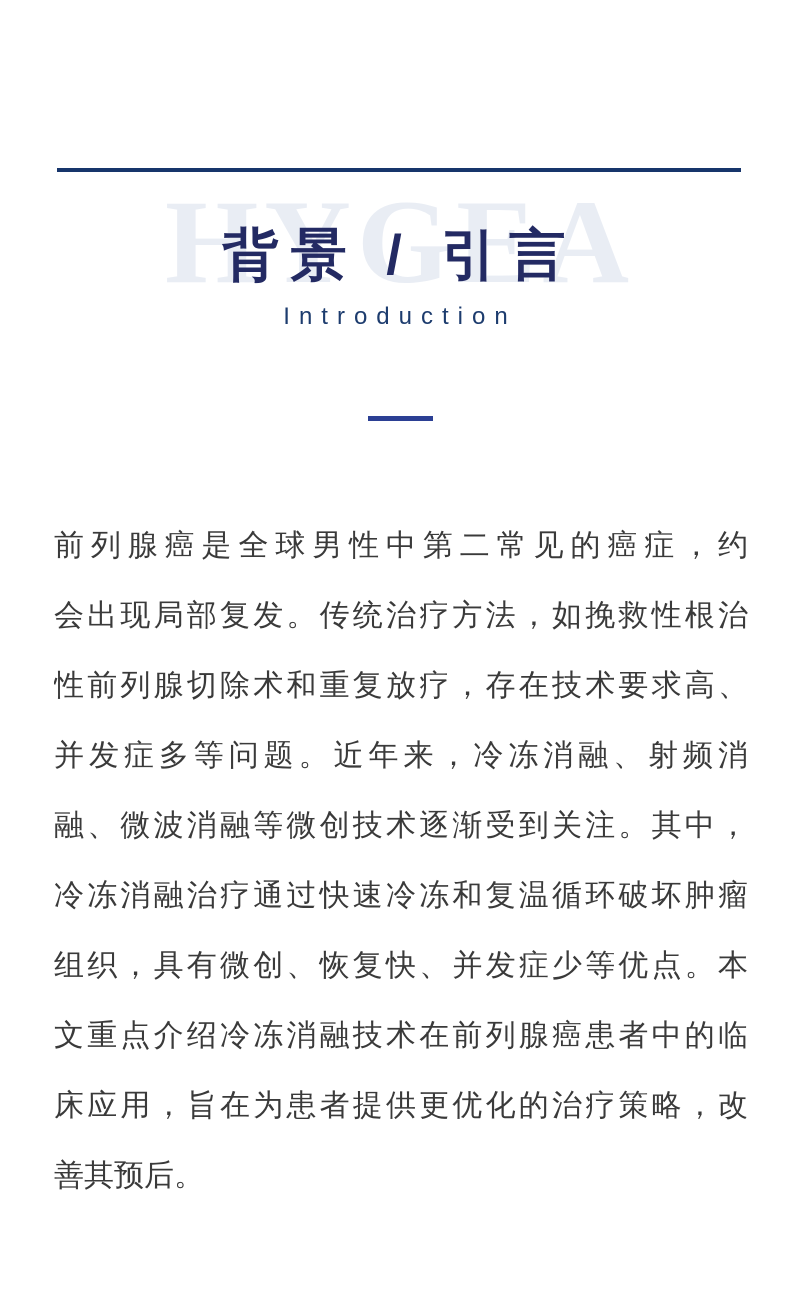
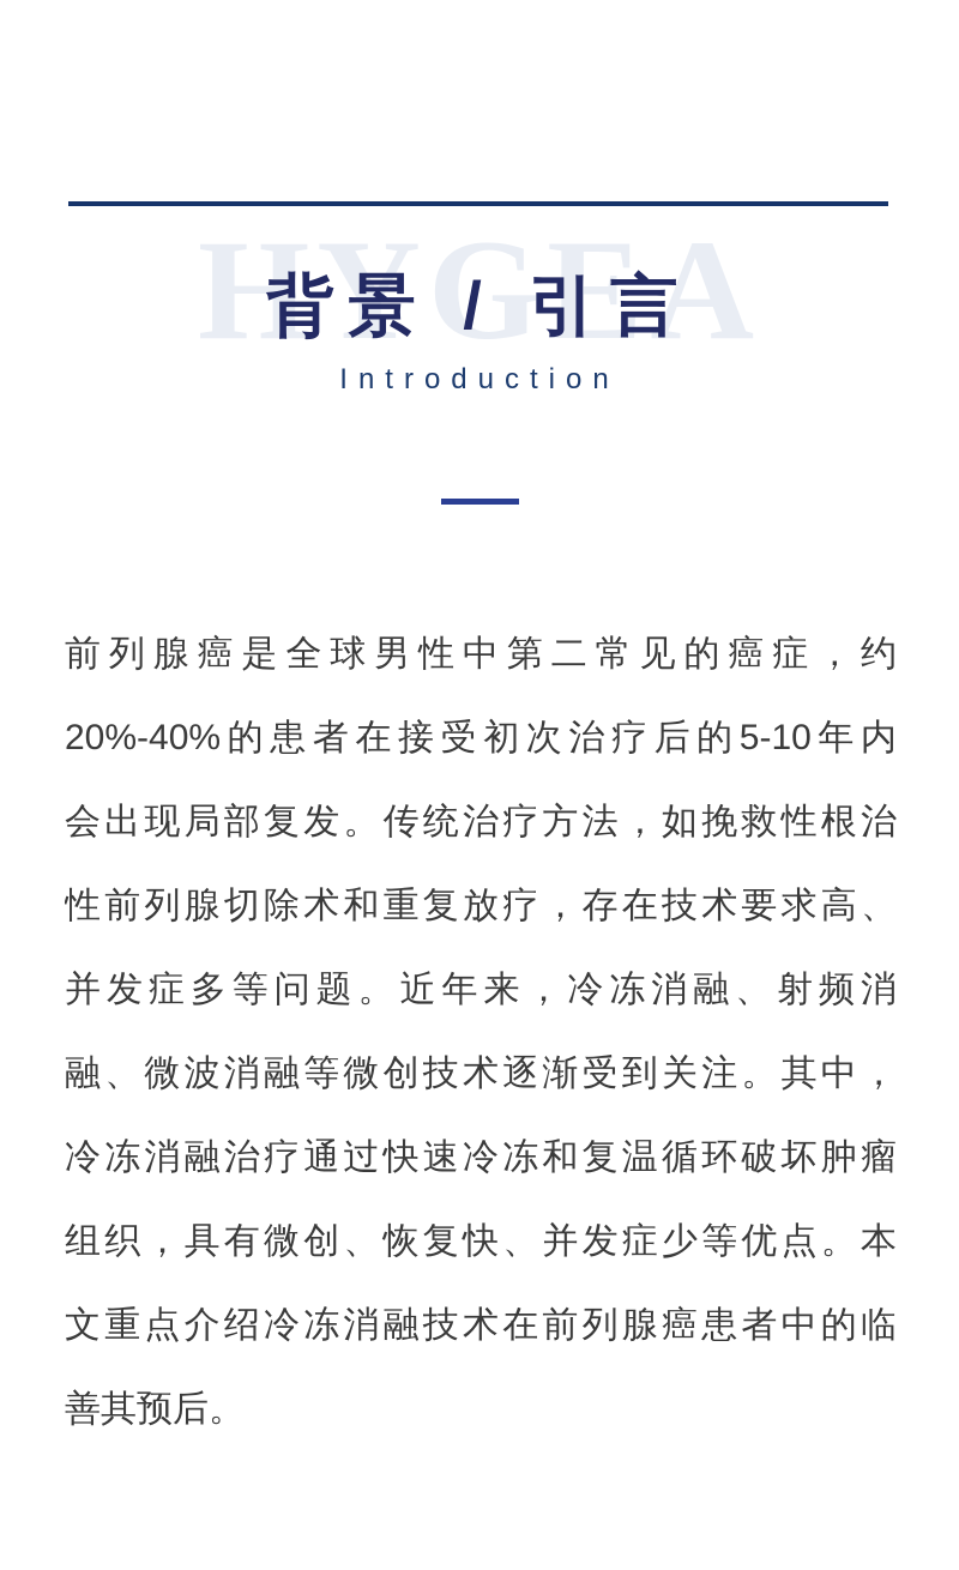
  HYGEA
  背景 / 引言
  Introduction
  前列腺癌是全球男性中第二常见的癌症，约
+ 20%-40%的患者在接受初次治疗后的5-10年内
  会出现局部复发。传统治疗方法，如挽救性根治
  性前列腺切除术和重复放疗，存在技术要求高、
  并发症多等问题。近年来，冷冻消融、射频消
  融、微波消融等微创技术逐渐受到关注。其中，
  冷冻消融治疗通过快速冷冻和复温循环破坏肿瘤
  组织，具有微创、恢复快、并发症少等优点。本
  文重点介绍冷冻消融技术在前列腺癌患者中的临
- 床应用，旨在为患者提供更优化的治疗策略，改
  善其预后。
